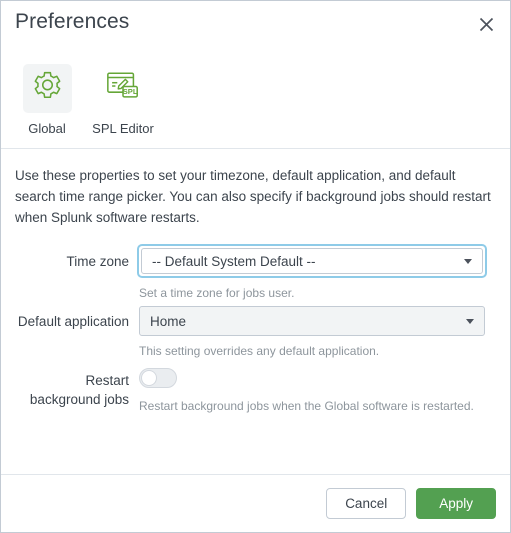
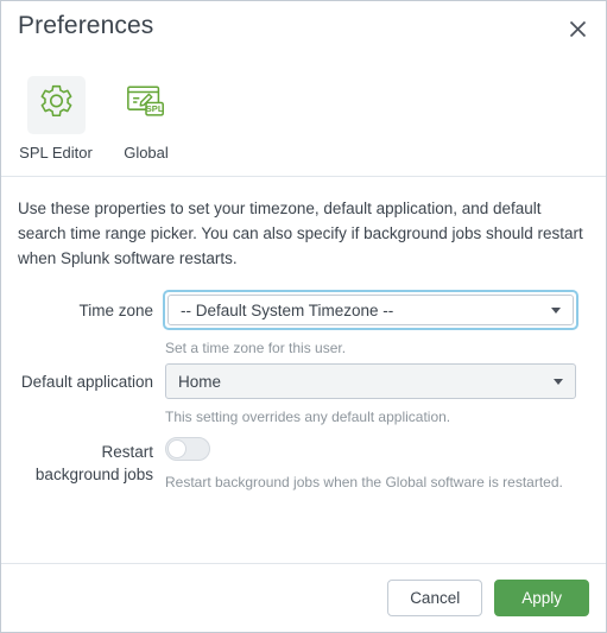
  Preferences
- Global
+ SPL Editor
  SPL
- SPL Editor
+ Global
  Use these properties to set your timezone, default application, and default search time range picker. You can also specify if background jobs should restart when Splunk software restarts.
  Time zone
- -- Default System Default --
+ -- Default System Timezone --
- Set a time zone for jobs user.
+ Set a time zone for this user.
  Default application
  Home
  This setting overrides any default application.
  Restart
  background jobs
  Restart background jobs when the Global software is restarted.
  Cancel
  Apply
